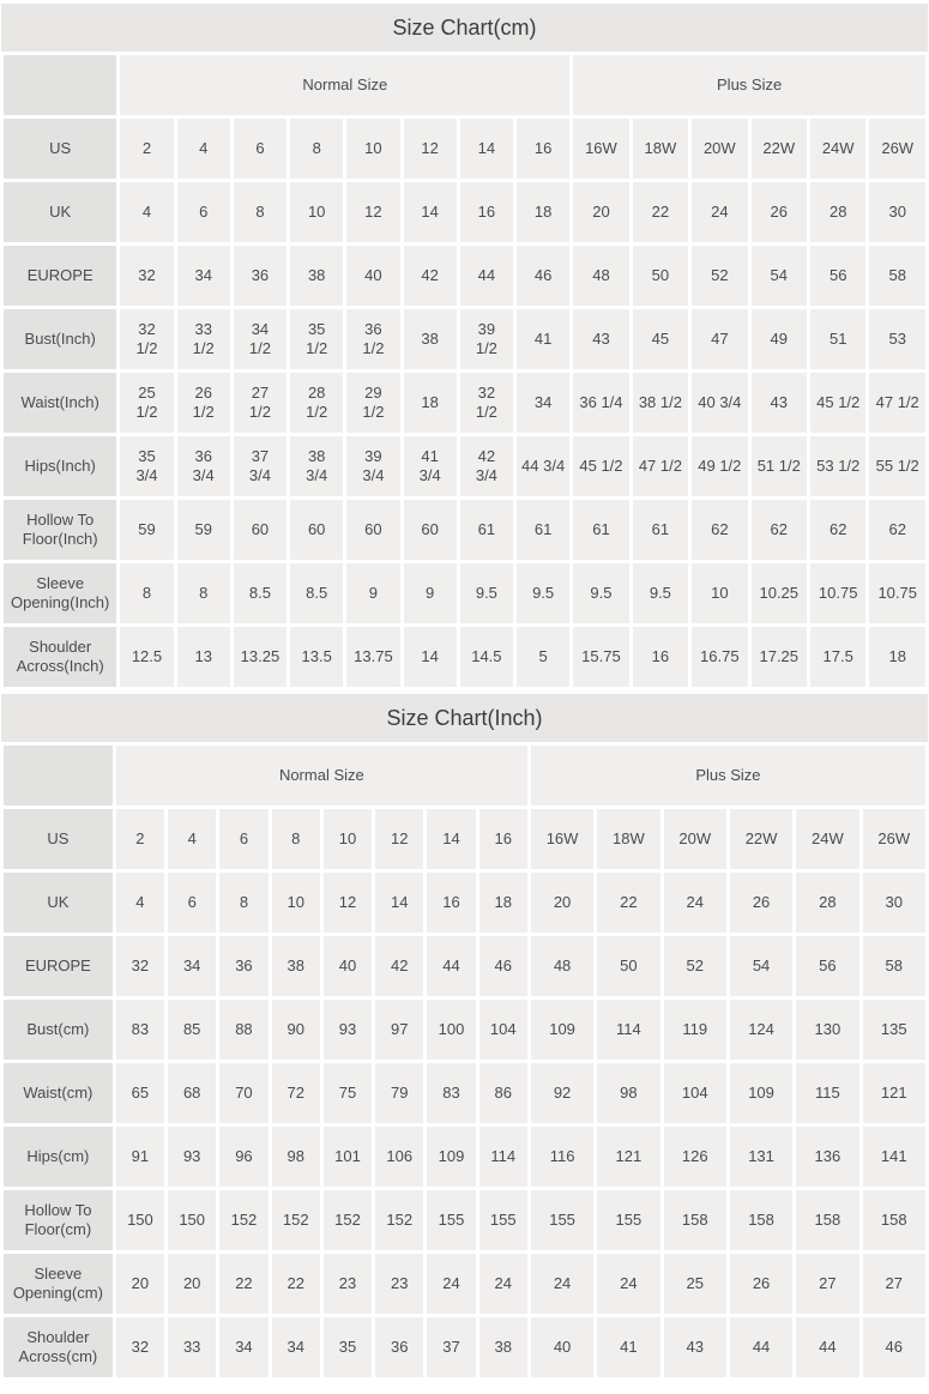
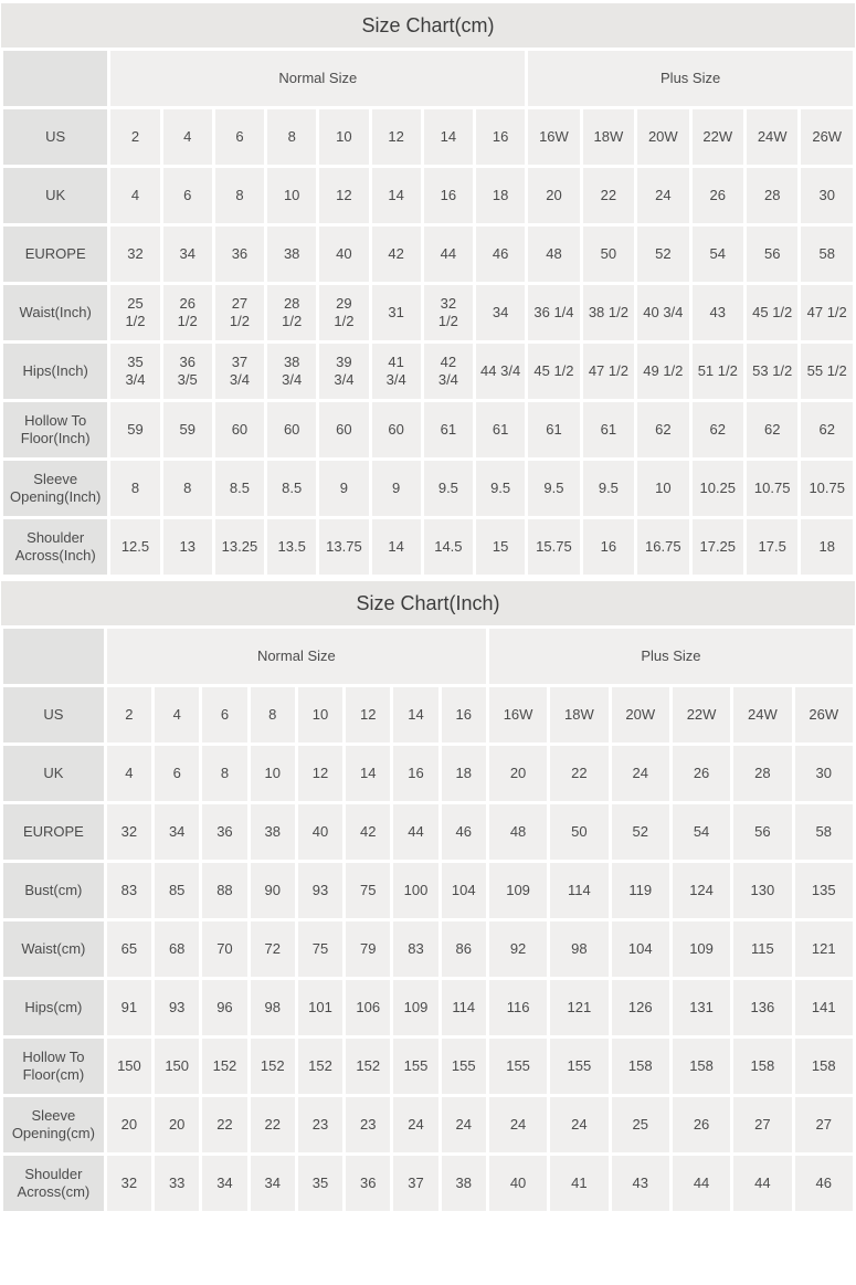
  Size Chart(cm)
  	Normal Size	Plus Size
  US	2	4	6	8	10	12	14	16	16W	18W	20W	22W	24W	26W
  UK	4	6	8	10	12	14	16	18	20	22	24	26	28	30
  EUROPE	32	34	36	38	40	42	44	46	48	50	52	54	56	58
- Bust(Inch)	32 1/2	33 1/2	34 1/2	35 1/2	36 1/2	38	39 1/2	41	43	45	47	49	51	53
- Waist(Inch)	25 1/2	26 1/2	27 1/2	28 1/2	29 1/2	18	32 1/2	34	36 1/4	38 1/2	40 3/4	43	45 1/2	47 1/2
+ Waist(Inch)	25 1/2	26 1/2	27 1/2	28 1/2	29 1/2	31	32 1/2	34	36 1/4	38 1/2	40 3/4	43	45 1/2	47 1/2
- Hips(Inch)	35 3/4	36 3/4	37 3/4	38 3/4	39 3/4	41 3/4	42 3/4	44 3/4	45 1/2	47 1/2	49 1/2	51 1/2	53 1/2	55 1/2
+ Hips(Inch)	35 3/4	36 3/5	37 3/4	38 3/4	39 3/4	41 3/4	42 3/4	44 3/4	45 1/2	47 1/2	49 1/2	51 1/2	53 1/2	55 1/2
  Hollow To Floor(Inch)	59	59	60	60	60	60	61	61	61	61	62	62	62	62
  Sleeve Opening(Inch)	8	8	8.5	8.5	9	9	9.5	9.5	9.5	9.5	10	10.25	10.75	10.75
- Shoulder Across(Inch)	12.5	13	13.25	13.5	13.75	14	14.5	5	15.75	16	16.75	17.25	17.5	18
+ Shoulder Across(Inch)	12.5	13	13.25	13.5	13.75	14	14.5	15	15.75	16	16.75	17.25	17.5	18
  Size Chart(Inch)
  	Normal Size	Plus Size
  US	2	4	6	8	10	12	14	16	16W	18W	20W	22W	24W	26W
  UK	4	6	8	10	12	14	16	18	20	22	24	26	28	30
  EUROPE	32	34	36	38	40	42	44	46	48	50	52	54	56	58
- Bust(cm)	83	85	88	90	93	97	100	104	109	114	119	124	130	135
+ Bust(cm)	83	85	88	90	93	75	100	104	109	114	119	124	130	135
  Waist(cm)	65	68	70	72	75	79	83	86	92	98	104	109	115	121
  Hips(cm)	91	93	96	98	101	106	109	114	116	121	126	131	136	141
  Hollow To Floor(cm)	150	150	152	152	152	152	155	155	155	155	158	158	158	158
  Sleeve Opening(cm)	20	20	22	22	23	23	24	24	24	24	25	26	27	27
  Shoulder Across(cm)	32	33	34	34	35	36	37	38	40	41	43	44	44	46
